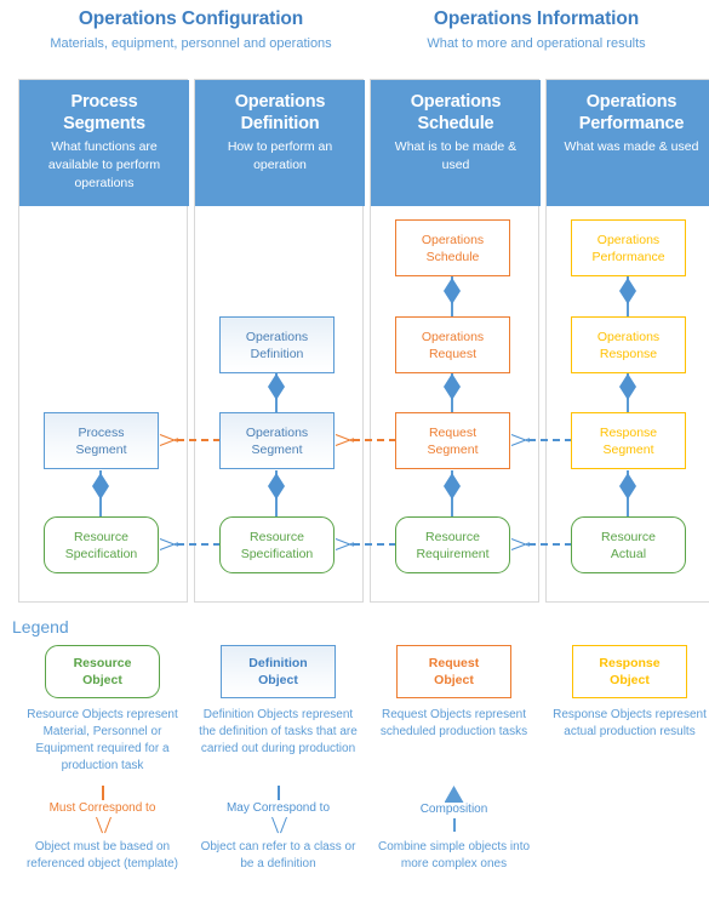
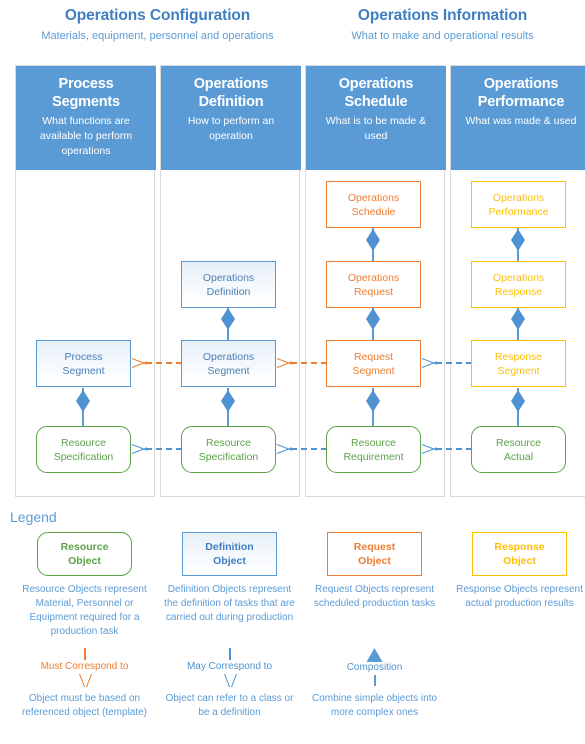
  Operations Configuration
  Materials, equipment, personnel and operations
  Operations Information
- What to more and operational results
+ What to make and operational results
  Process
  Segments
  What functions are available to perform operations
  Process
  Segment
  Resource
  Specification
  Operations
  Definition
  How to perform an operation
  Operations
  Definition
  Operations
  Segment
  Resource
  Specification
  Operations
  Schedule
  What is to be made & used
  Operations
  Schedule
  Operations
  Request
  Request
  Segment
  Resource
  Requirement
  Operations
  Performance
  What was made & used
  Operations
  Performance
  Operations
  Response
  Response
  Segment
  Resource
  Actual
  Legend
  Resource
  Object
  Resource Objects represent Material, Personnel or Equipment required for a production task
  Definition
  Object
  Definition Objects represent the definition of tasks that are carried out during production
  Request
  Object
  Request Objects represent scheduled production tasks
  Response
  Object
  Response Objects represent actual production results
  Must Correspond to
  Object must be based on referenced object (template)
  May Correspond to
  Object can refer to a class or be a definition
  Composition
  Combine simple objects into more complex ones
